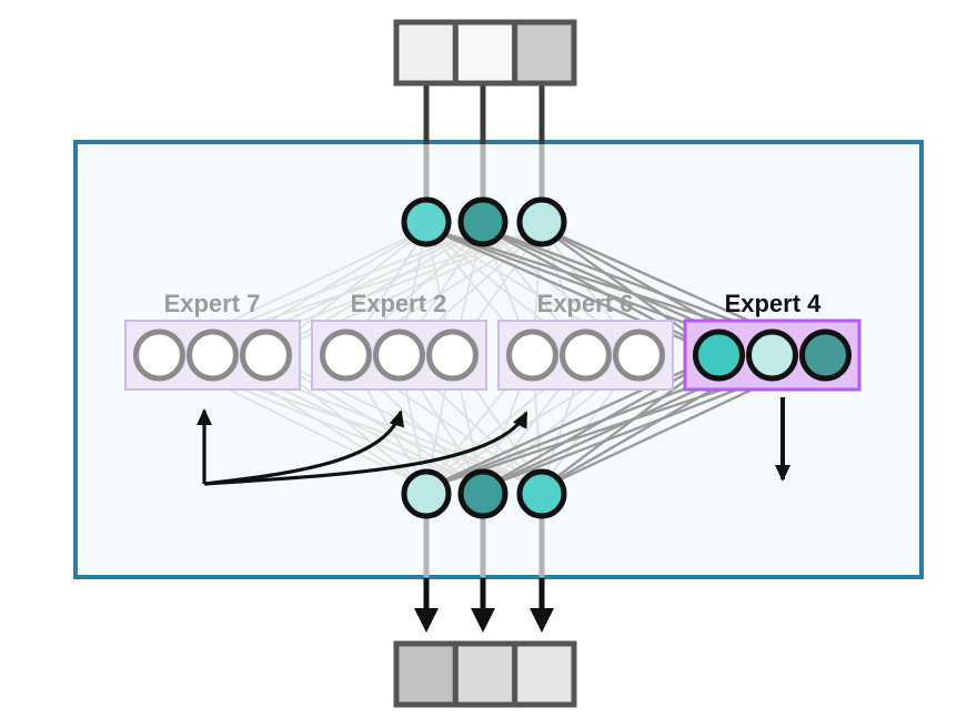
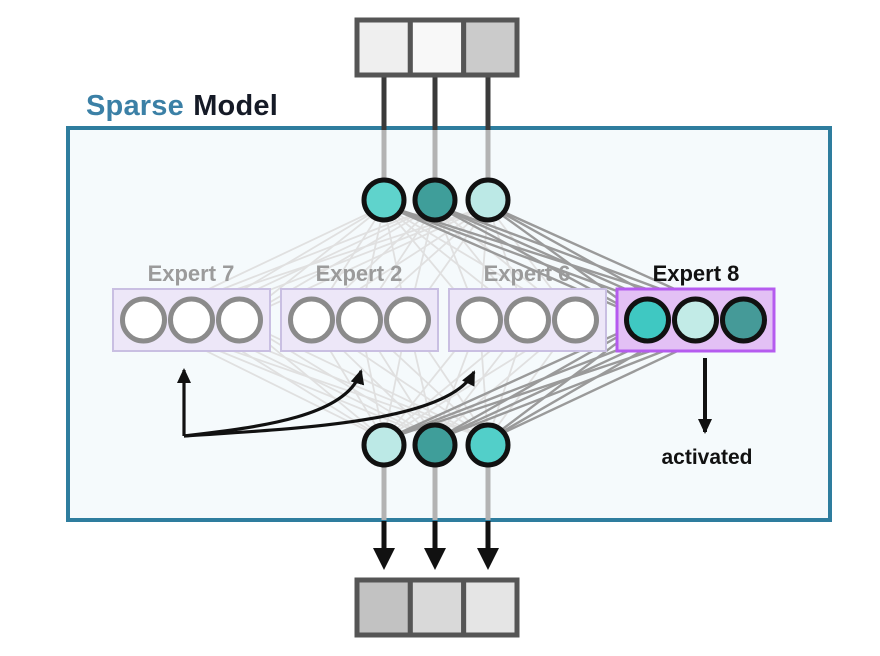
  Expert 7
  Expert 2
  Expert 6
- Expert 4
+ Expert 8
+ Sparse Model
+ activated
